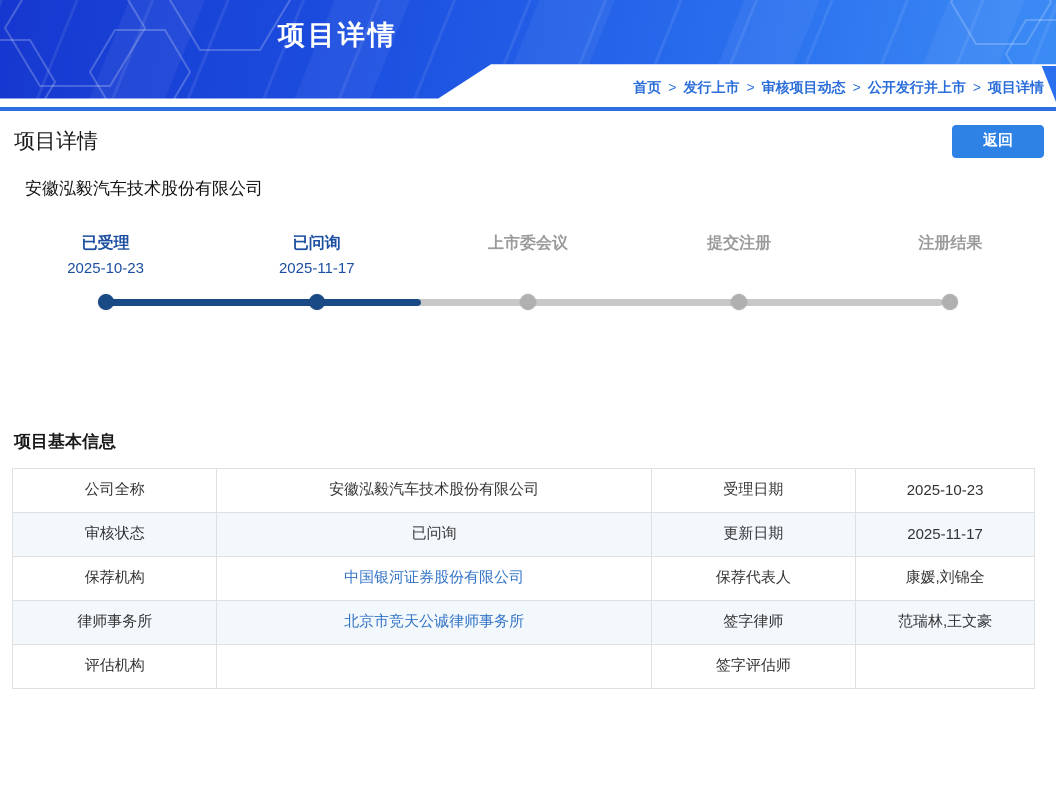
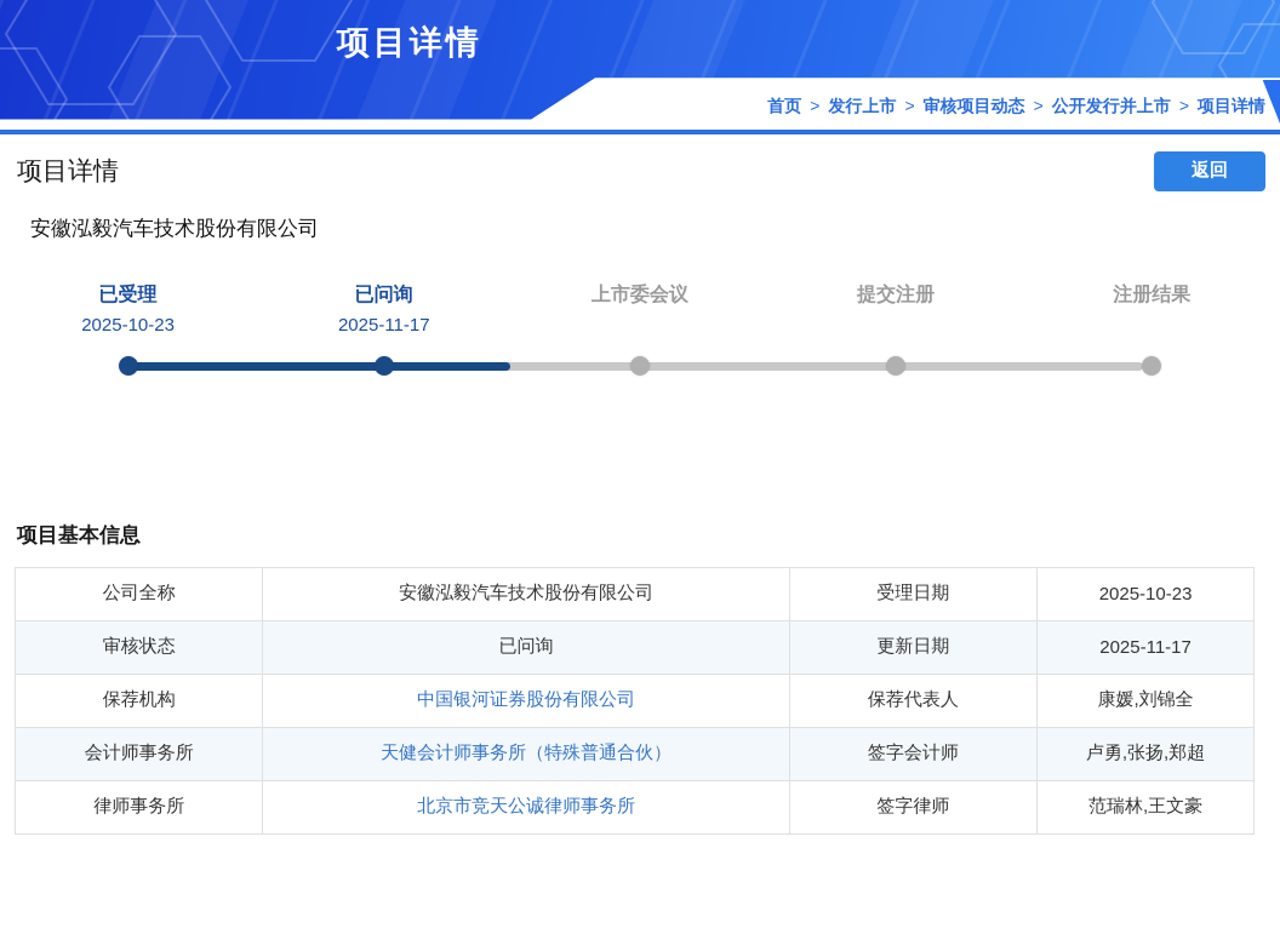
  项目详情
  首页 > 发行上市 > 审核项目动态 > 公开发行并上市 > 项目详情
  项目详情
  返回
  安徽泓毅汽车技术股份有限公司
  已受理
  2025-10-23
  已问询
  2025-11-17
  上市委会议
  提交注册
  注册结果
  项目基本信息
  公司全称	安徽泓毅汽车技术股份有限公司	受理日期	2025-10-23
  审核状态	已问询	更新日期	2025-11-17
  保荐机构	中国银河证券股份有限公司	保荐代表人	康媛,刘锦全
+ 会计师事务所	天健会计师事务所（特殊普通合伙）	签字会计师	卢勇,张扬,郑超
  律师事务所	北京市竞天公诚律师事务所	签字律师	范瑞林,王文豪
- 评估机构		签字评估师
